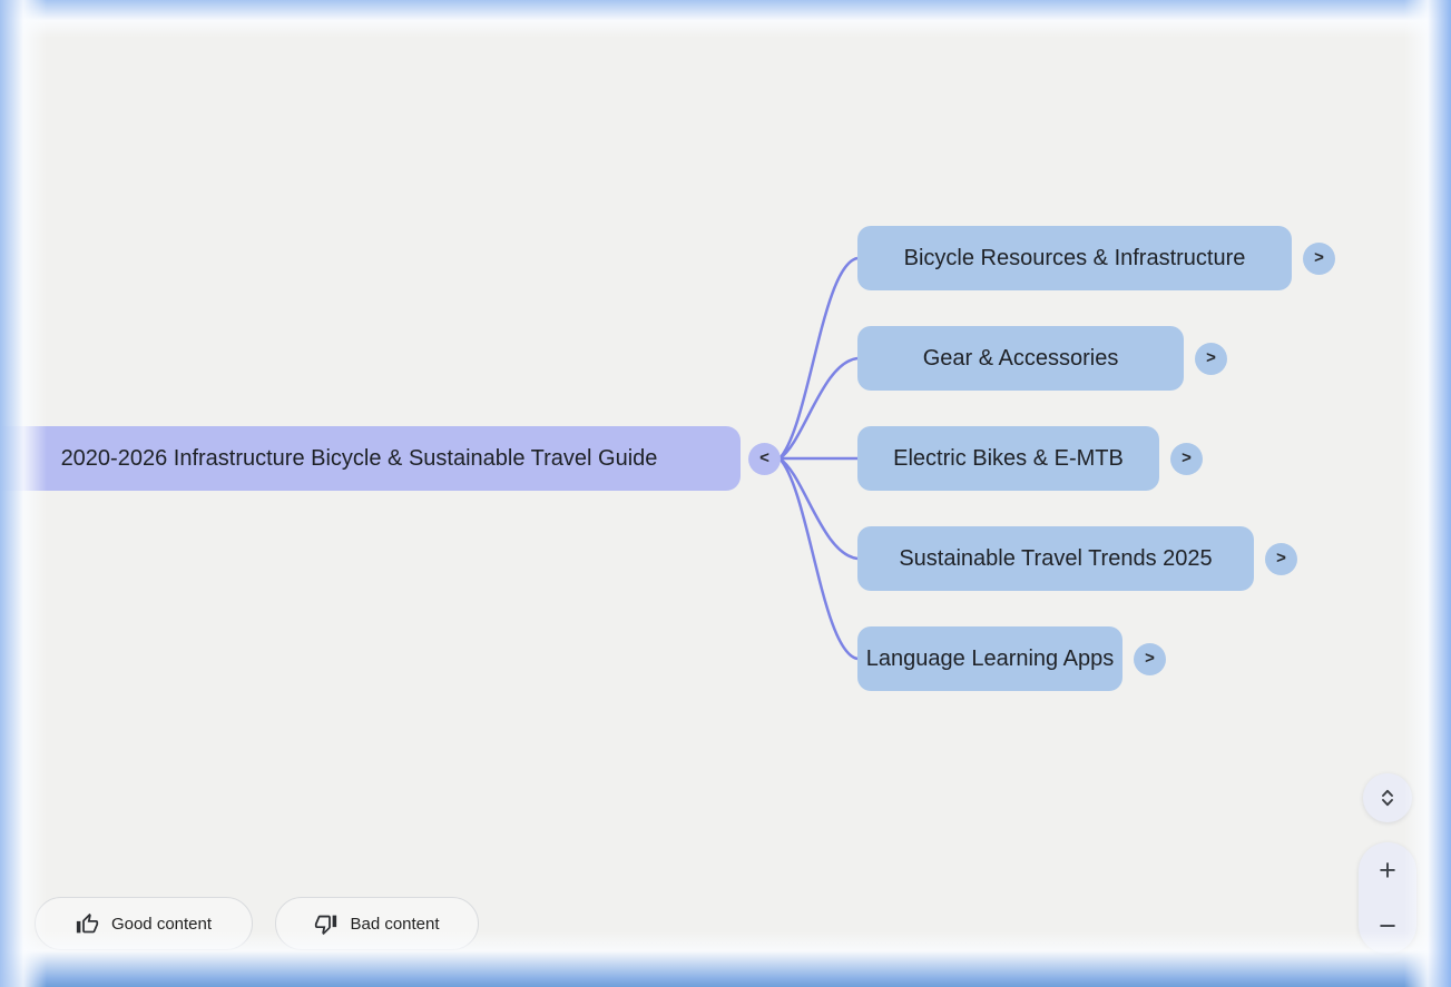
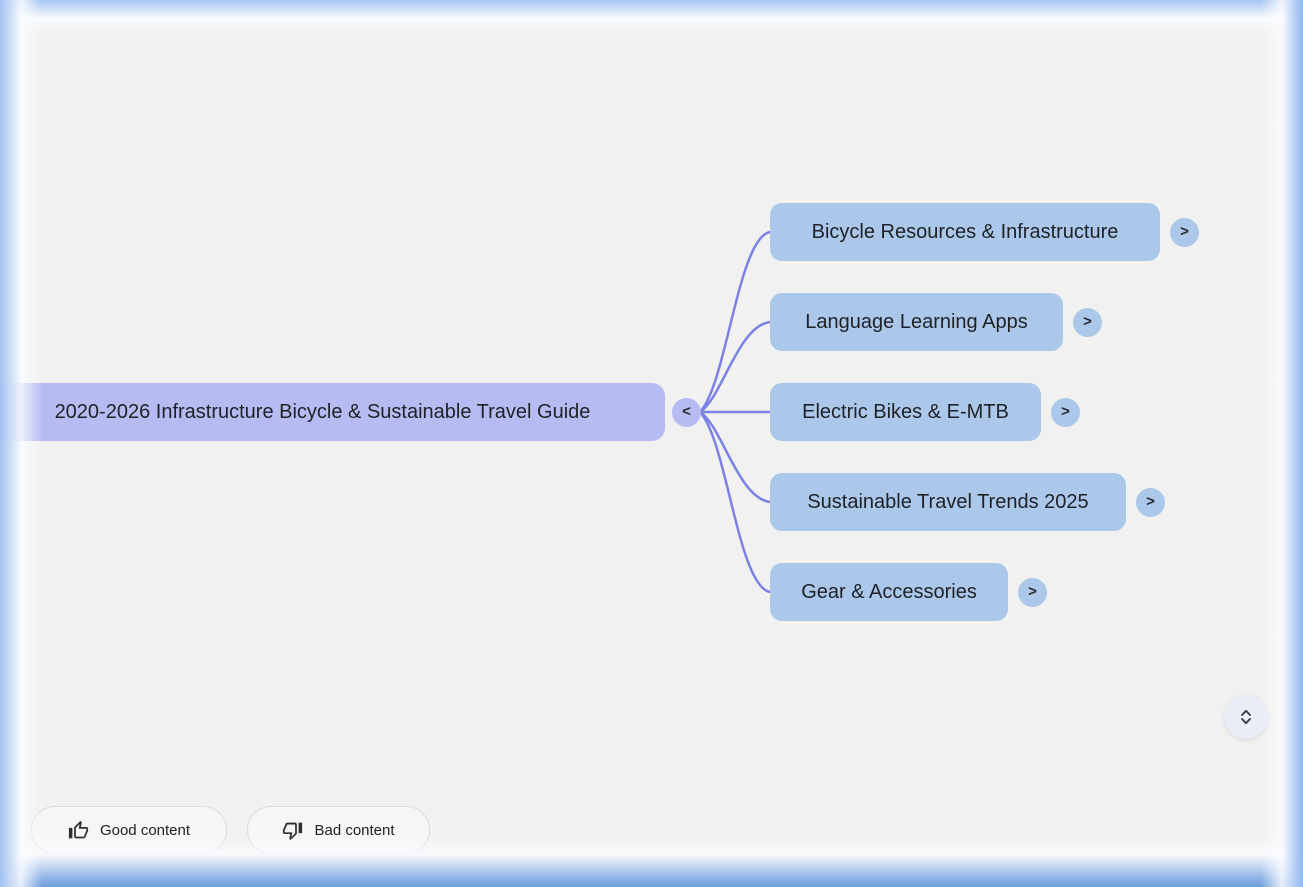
  2020-2026 Infrastructure Bicycle & Sustainable Travel Guide
  <
  Bicycle Resources & Infrastructure
  >
- Gear & Accessories
+ Language Learning Apps
  >
  Electric Bikes & E-MTB
  >
  Sustainable Travel Trends 2025
  >
- Language Learning Apps
+ Gear & Accessories
  >
  Good content
  Bad content
- +
- −
